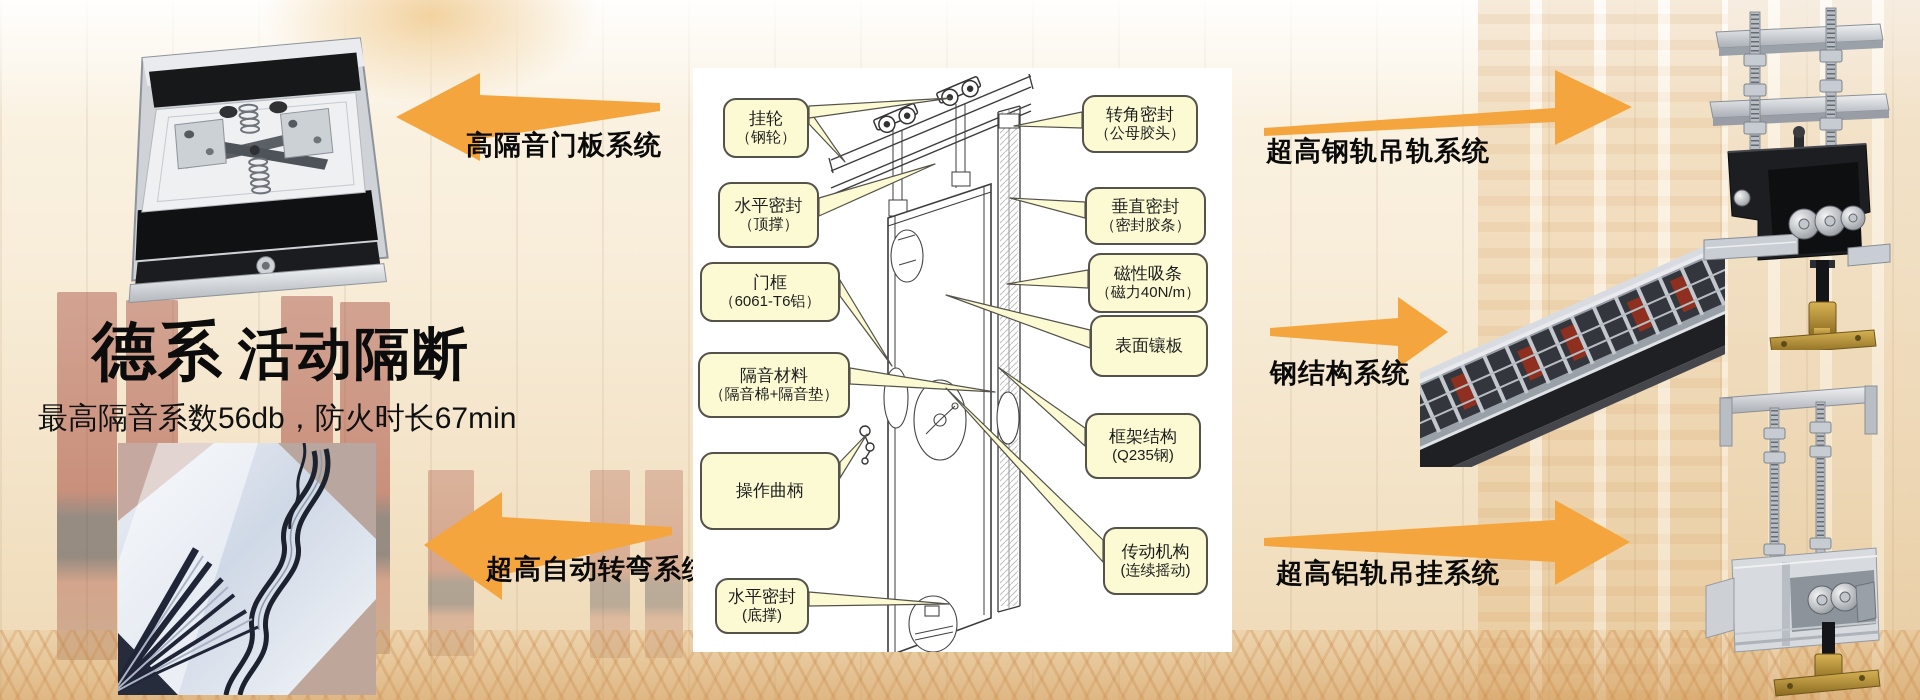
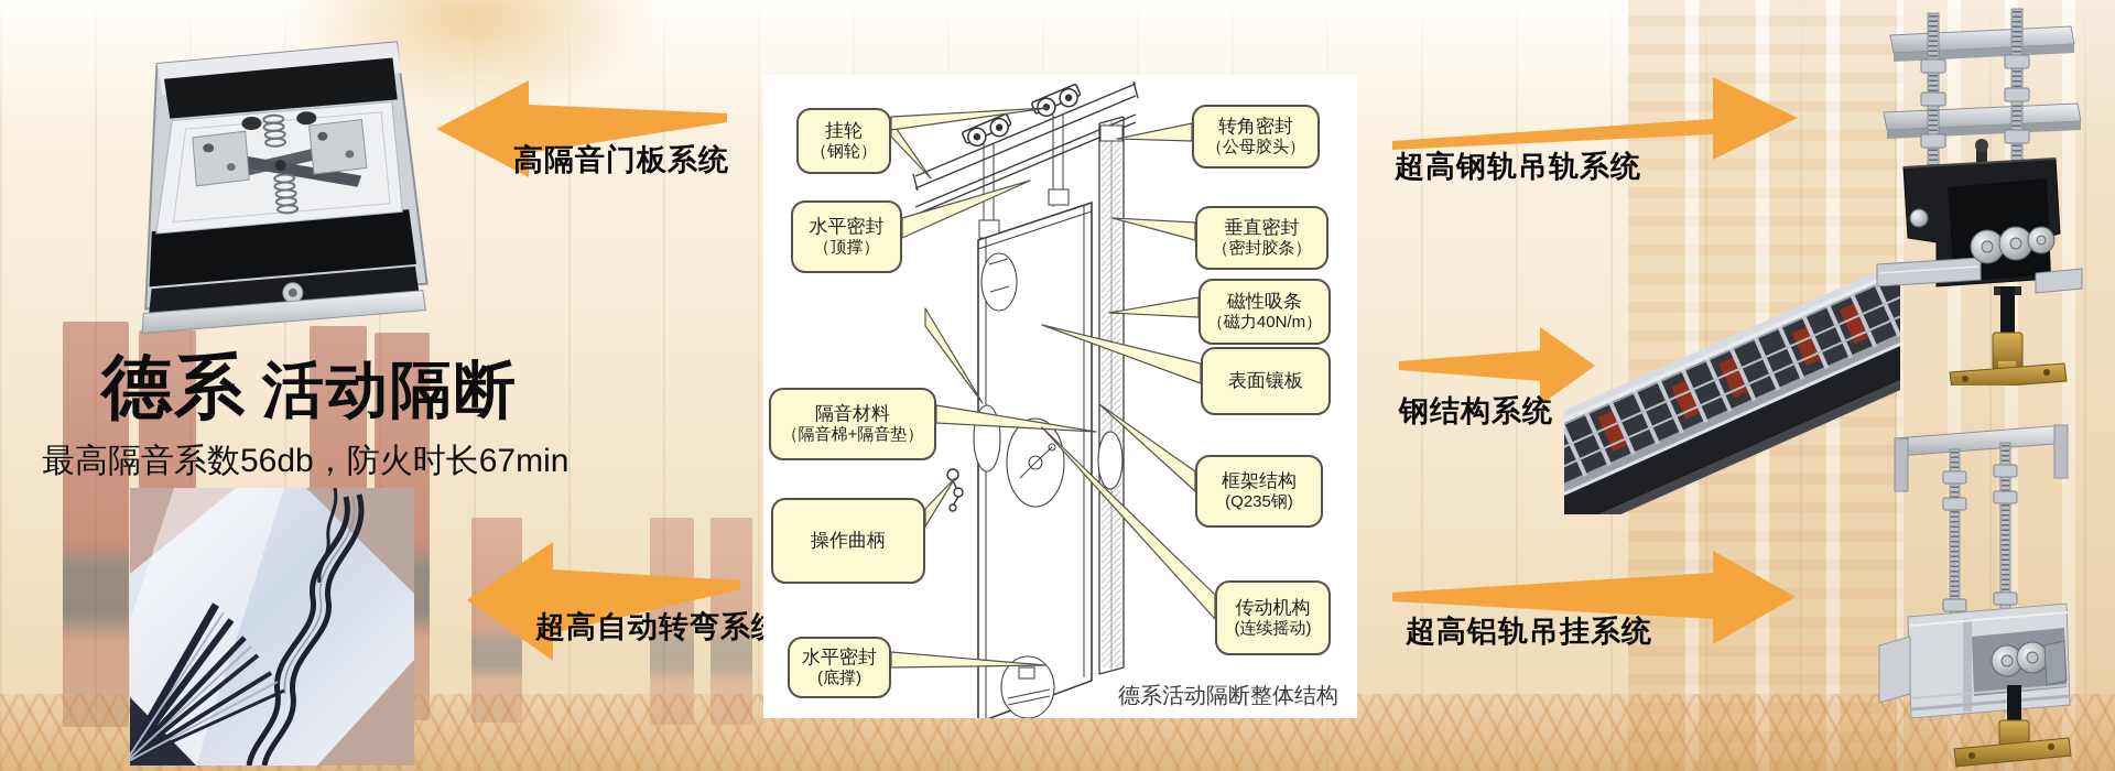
  高隔音门板系统
  超高自动转弯系
  超高钢轨吊轨系统
  钢结构系统
  超高铝轨吊挂系统
  德系
  活动隔断
  最高隔音系数56db，防火时长67min
  挂轮
  （钢轮）
  水平密封
  （顶撑）
- 门框
- （6061-T6铝）
  隔音材料
  （隔音棉+隔音垫）
  操作曲柄
  水平密封
  (底撑)
  转角密封
  （公母胶头）
  垂直密封
  （密封胶条）
  磁性吸条
  （磁力40N/m）
  表面镶板
  框架结构
  (Q235钢)
  传动机构
  (连续摇动)
+ 德系活动隔断整体结构
